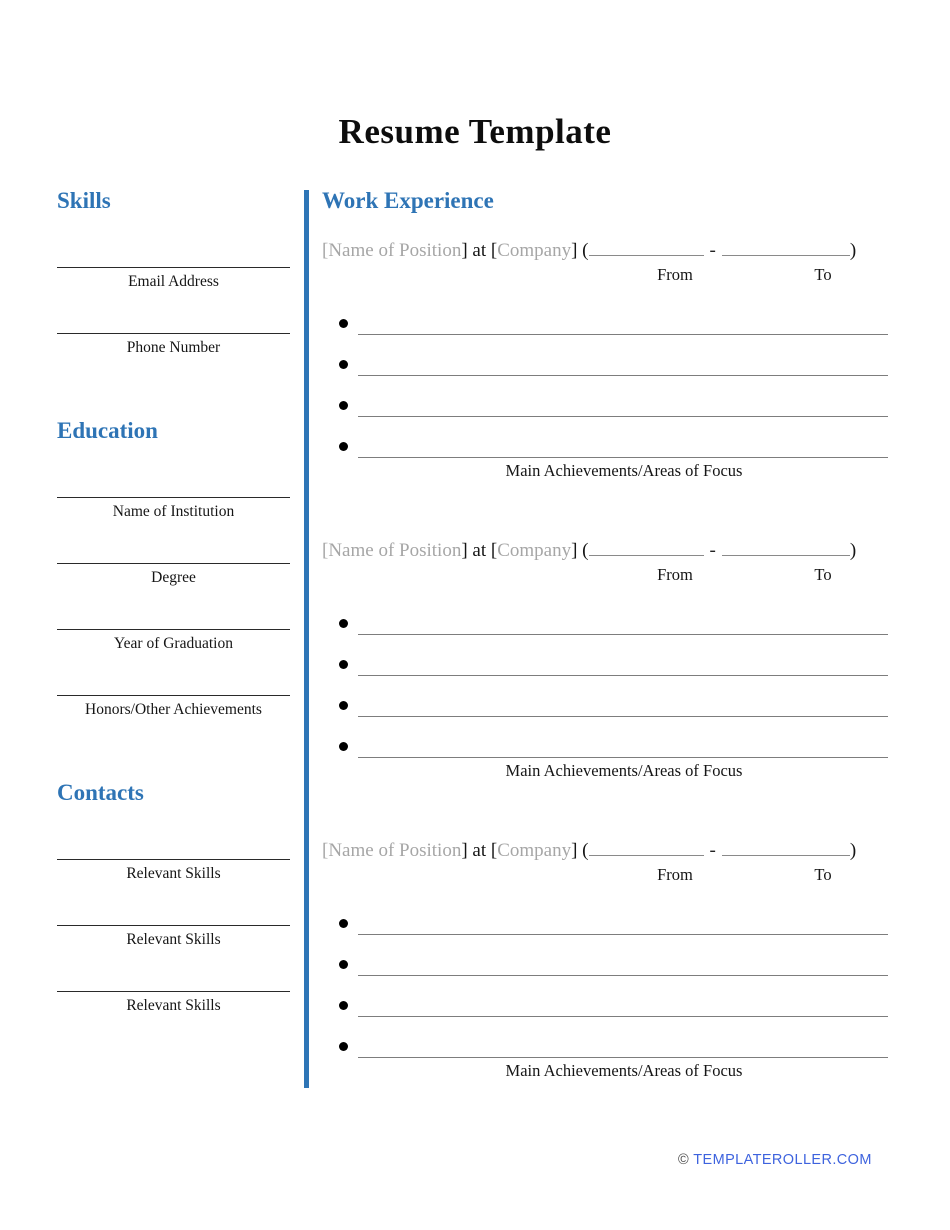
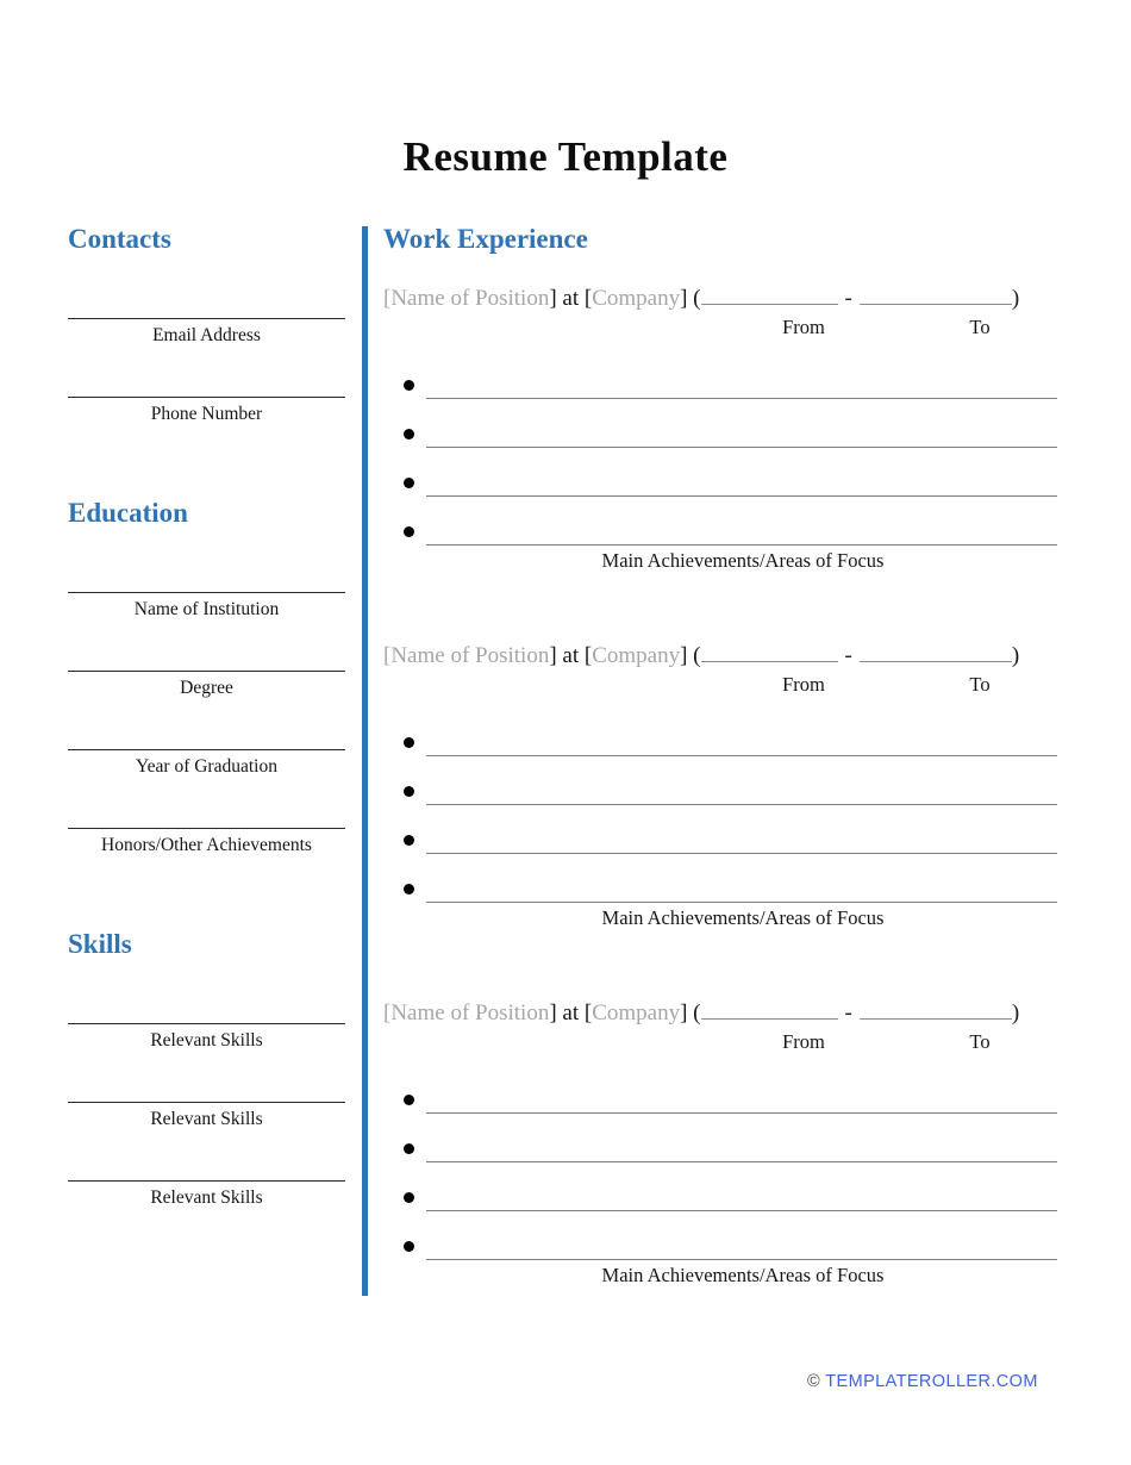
  Resume Template
- Skills
+ Contacts
  Email Address
  Phone Number
  Education
  Name of Institution
  Degree
  Year of Graduation
  Honors/Other Achievements
- Contacts
+ Skills
  Relevant Skills
  Relevant Skills
  Relevant Skills
  Work Experience
  [Name of Position] at [Company] ( - )
  From
  To
  Main Achievements/Areas of Focus
  [Name of Position] at [Company] ( - )
  From
  To
  Main Achievements/Areas of Focus
  [Name of Position] at [Company] ( - )
  From
  To
  Main Achievements/Areas of Focus
  © TEMPLATEROLLER.COM
